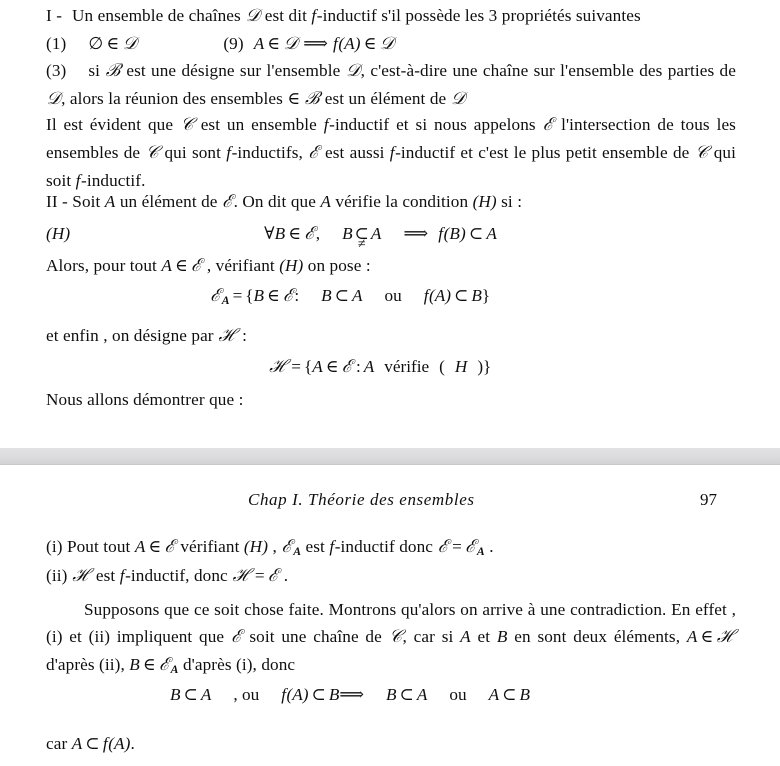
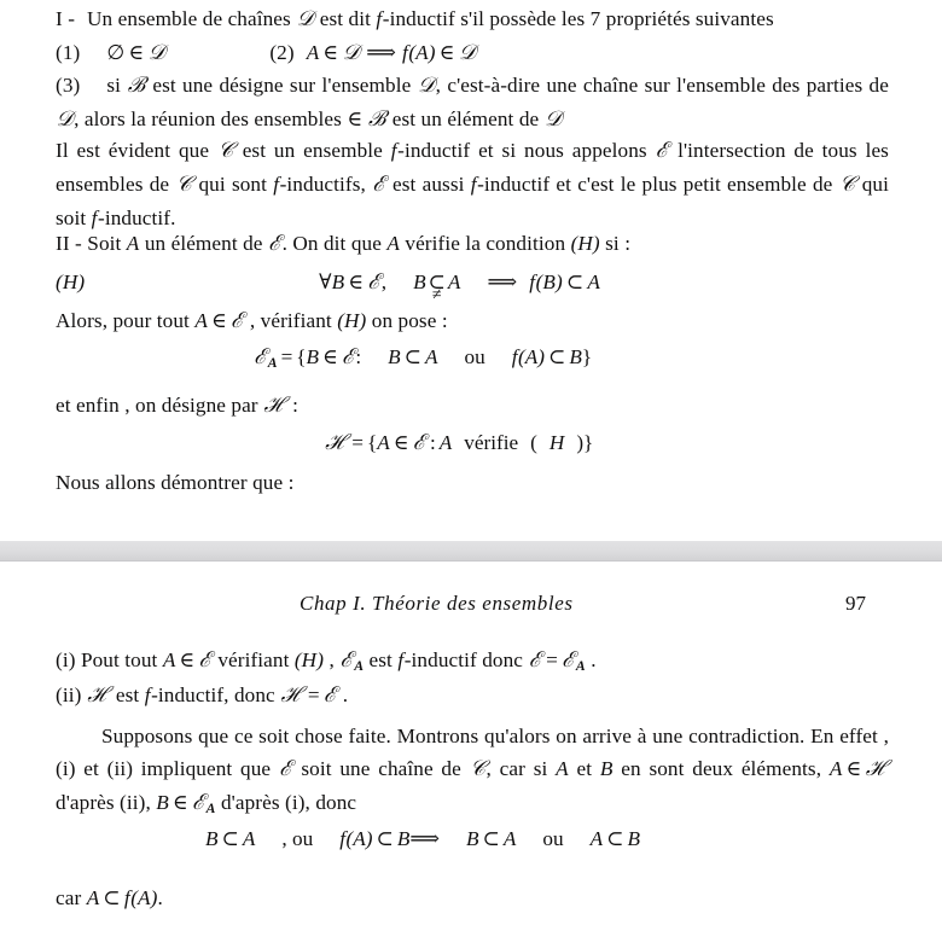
- I - Un ensemble de chaînes 𝒟 est dit f-inductif s'il possède les 3 propriétés suivantes
+ I - Un ensemble de chaînes 𝒟 est dit f-inductif s'il possède les 7 propriétés suivantes
- (1) ∅ ∈ 𝒟 (9) A ∈ 𝒟 ⟹ f(A) ∈ 𝒟
+ (1) ∅ ∈ 𝒟 (2) A ∈ 𝒟 ⟹ f(A) ∈ 𝒟
  (3) si ℬ est une désigne sur l'ensemble 𝒟, c'est-à-dire une chaîne sur l'ensemble des parties de 𝒟, alors la réunion des ensembles ∈ ℬ est un élément de 𝒟
  Il est évident que 𝒞 est un ensemble f-inductif et si nous appelons ℰ l'intersection de tous les ensembles de 𝒞 qui sont f-inductifs, ℰ est aussi f-inductif et c'est le plus petit ensemble de 𝒞 qui soit f-inductif.
  II - Soit A un élément de ℰ. On dit que A vérifie la condition (H) si :
  (H) ∀B ∈ ℰ, B
  ⊂
  ≠
  A ⟹ f(B) ⊂ A
  Alors, pour tout A ∈ ℰ , vérifiant (H) on pose :
  ℰA = {B ∈ ℰ: B ⊂ A ou f(A) ⊂ B}
  et enfin , on désigne par ℋ :
  ℋ = {A ∈ ℰ : A vérifie ( H )}
  Nous allons démontrer que :
  Chap I. Théorie des ensembles
  97
  (i) Pout tout A ∈ ℰ vérifiant (H) , ℰA est f-inductif donc ℰ = ℰA .
  (ii) ℋ est f-inductif, donc ℋ = ℰ .
  Supposons que ce soit chose faite. Montrons qu'alors on arrive à une contradiction. En effet , (i) et (ii) impliquent que ℰ soit une chaîne de 𝒞, car si A et B en sont deux éléments, A ∈ ℋ d'après (ii), B ∈ ℰA d'après (i), donc
  B ⊂ A , ou f(A) ⊂ B⟹ B ⊂ A ou A ⊂ B
  car A ⊂ f(A).
